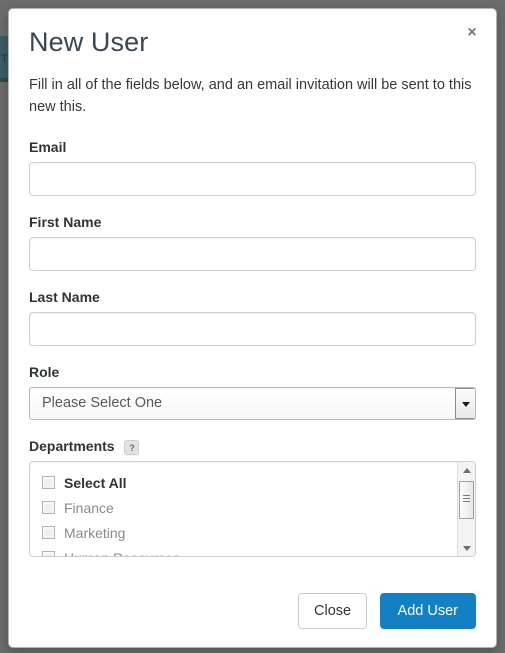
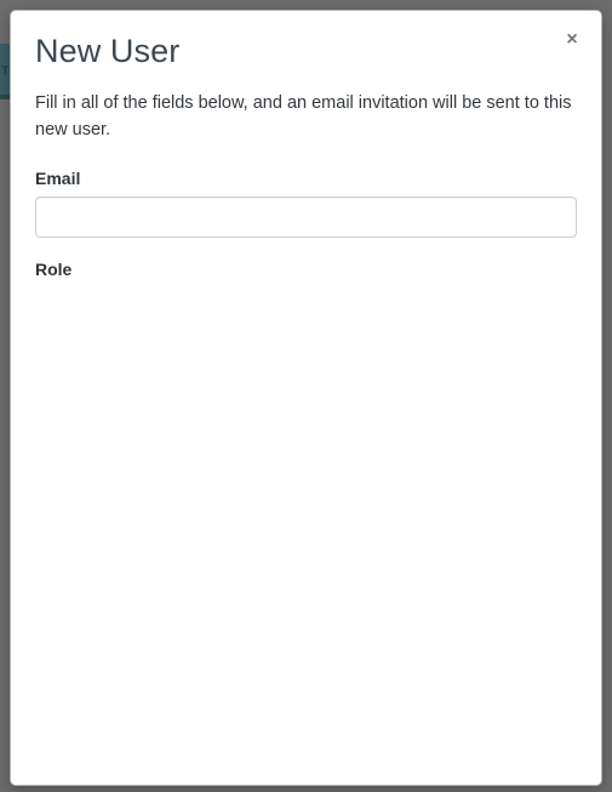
  T
  New User
  ×
- Fill in all of the fields below, and an email invitation will be sent to this new this.
+ Fill in all of the fields below, and an email invitation will be sent to this new user.
  Email
- First Name
- Last Name
  Role
- Please Select One
- Departments ?
- Select All
- Finance
- Marketing
- Close Add User
